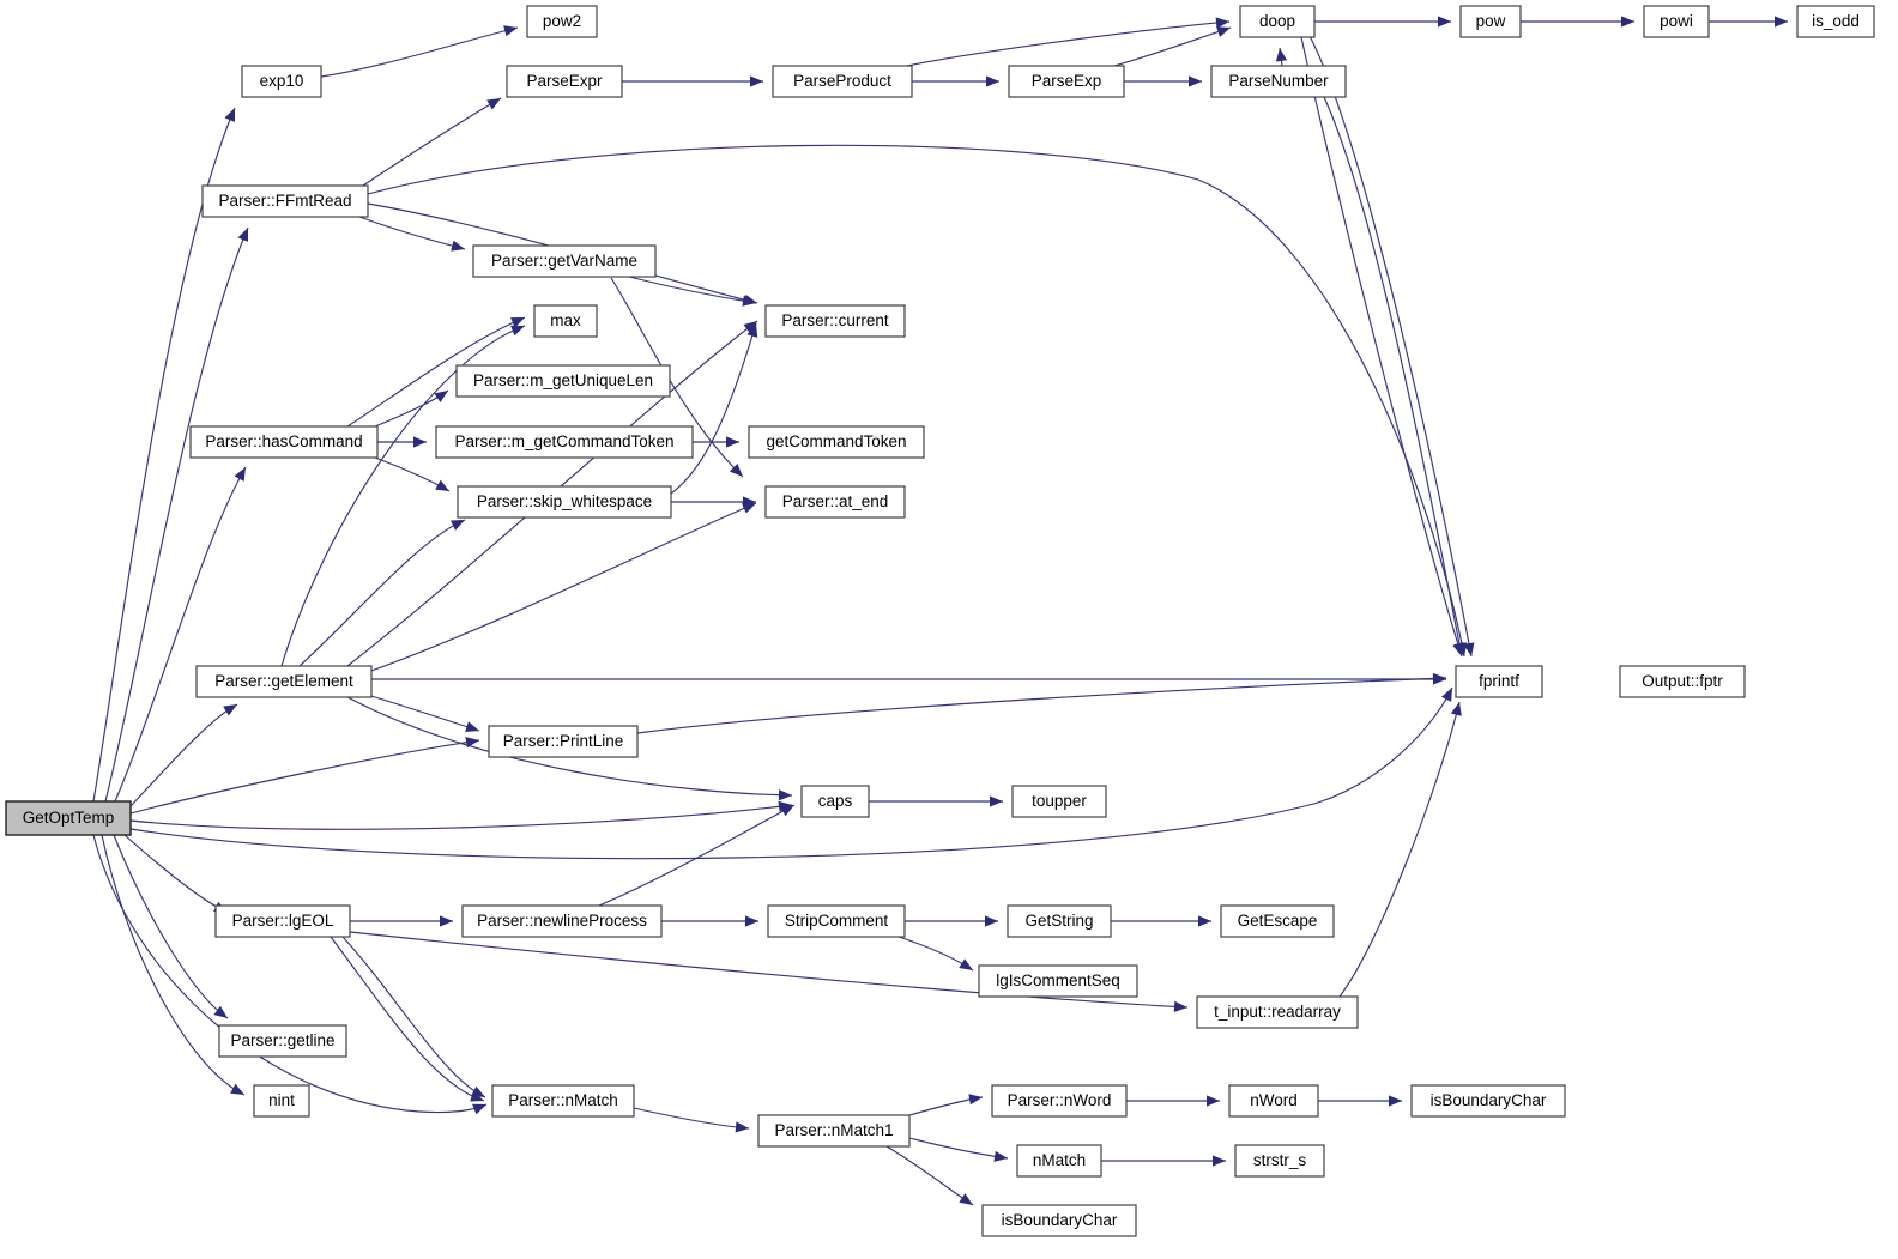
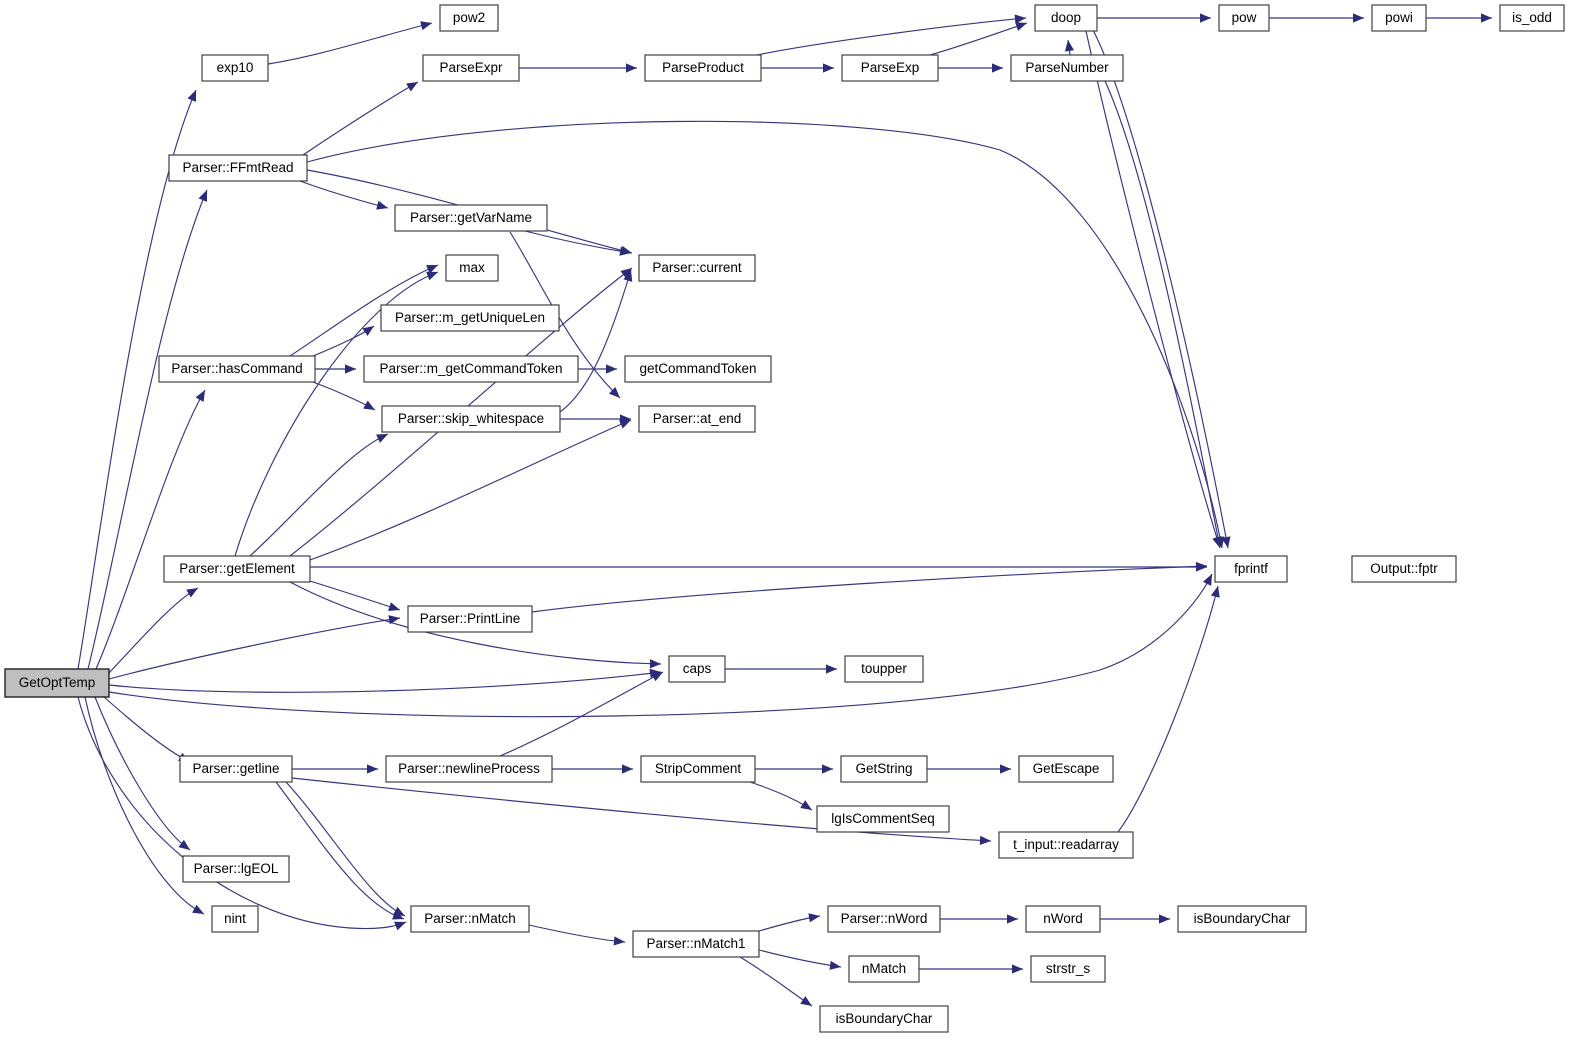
  pow2
  doop
  pow
  powi
  is_odd
  exp10
  ParseExpr
  ParseProduct
  ParseExp
  ParseNumber
  Parser::FFmtRead
  Parser::getVarName
  max
  Parser::current
  Parser::m_getUniqueLen
  Parser::hasCommand
  Parser::m_getCommandToken
  getCommandToken
  Parser::skip_whitespace
  Parser::at_end
  Parser::getElement
  fprintf
  Output::fptr
  Parser::PrintLine
  caps
  toupper
  GetOptTemp
- Parser::lgEOL
+ Parser::getline
  Parser::newlineProcess
  StripComment
  GetString
  GetEscape
  lgIsCommentSeq
  t_input::readarray
- Parser::getline
+ Parser::lgEOL
  nint
  Parser::nMatch
  Parser::nWord
  nWord
  isBoundaryChar
  Parser::nMatch1
  nMatch
  strstr_s
  isBoundaryChar
